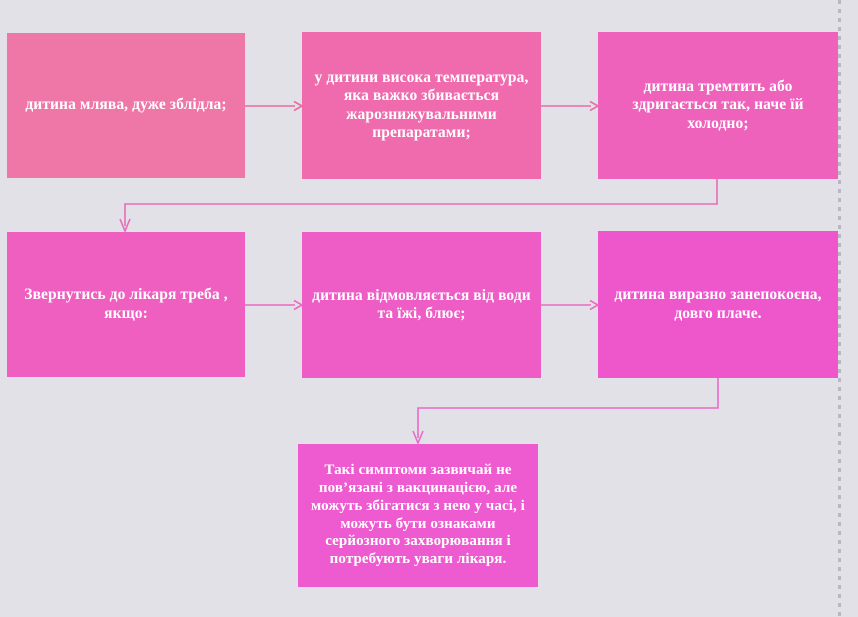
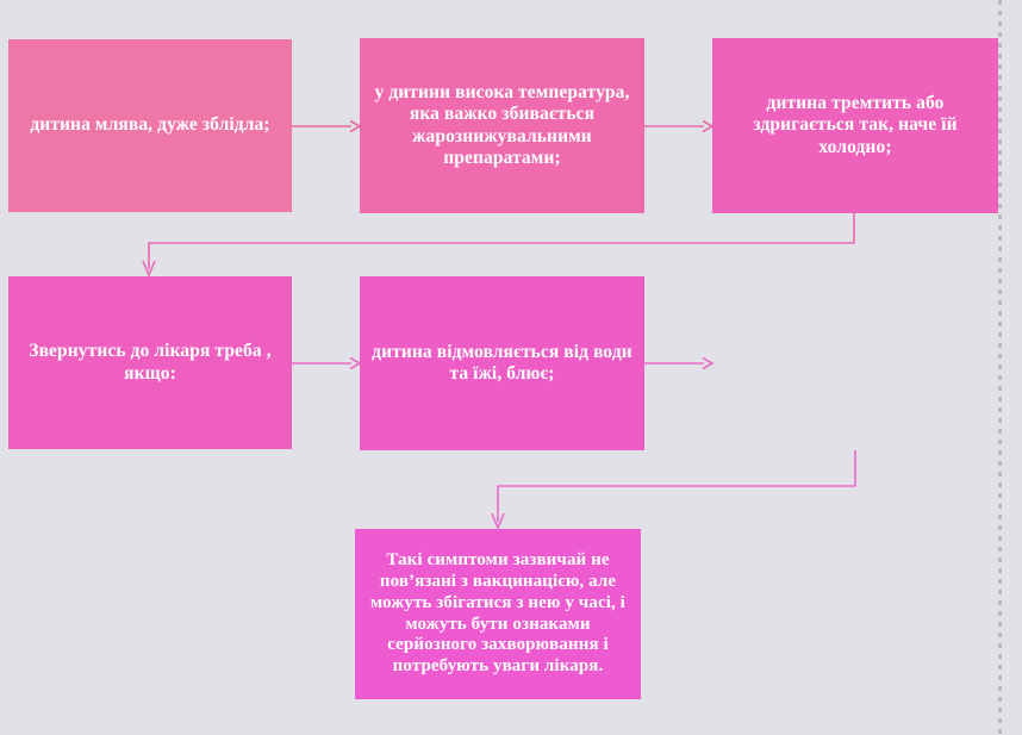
  дитина млява, дуже зблідла;
  у дитини висока температура, яка важко збивається жарознижувальними препаратами;
  дитина тремтить або здригається так, наче їй холодно;
  Звернутись до лікаря треба , якщо:
  дитина відмовляється від води та їжі, блює;
- дитина виразно занепокоєна, довго плаче.
  Такі симптоми зазвичай не пов’язані з вакцинацією, але можуть збігатися з нею у часі, і можуть бути ознаками серйозного захворювання і потребують уваги лікаря.
